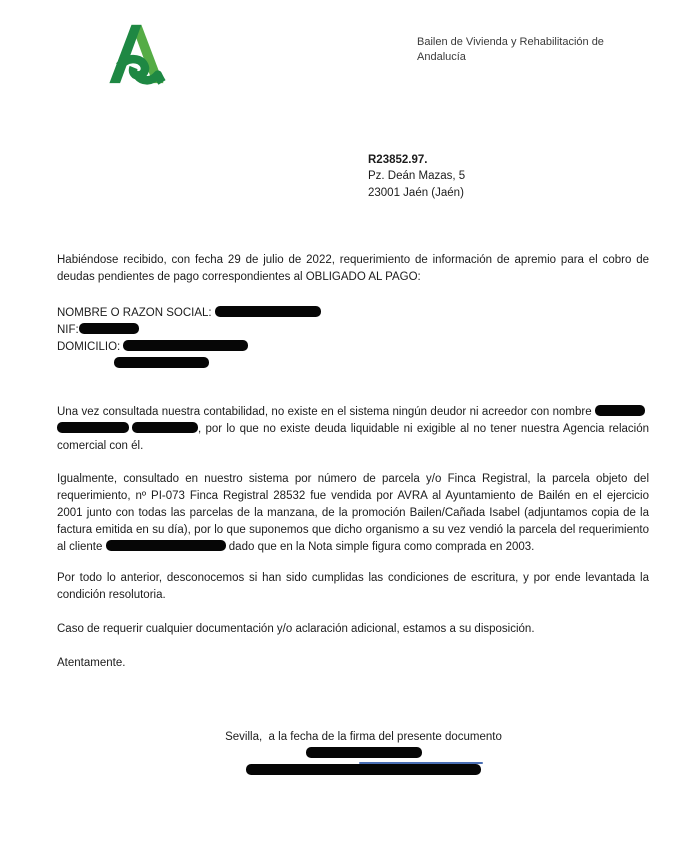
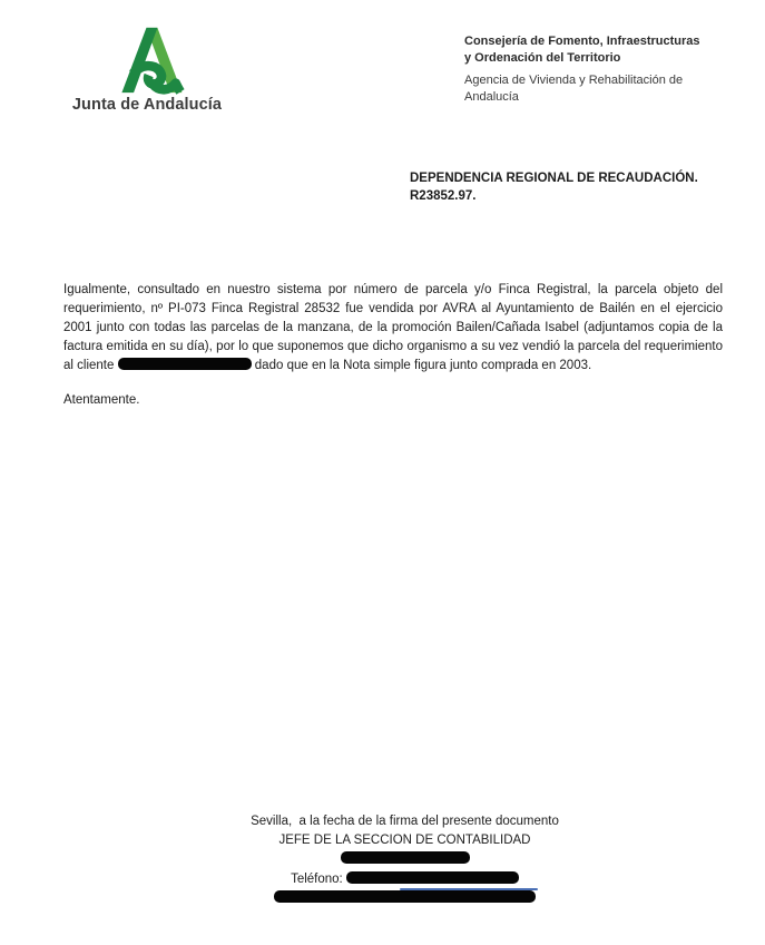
+ Junta de Andalucía
+ Consejería de Fomento, Infraestructuras
+ y Ordenación del Territorio
- Bailen de Vivienda y Rehabilitación de Andalucía
+ Agencia de Vivienda y Rehabilitación de Andalucía
+ DEPENDENCIA REGIONAL DE RECAUDACIÓN.
  R23852.97.
- Pz. Deán Mazas, 5
- 23001 Jaén (Jaén)
- Habiéndose recibido, con fecha 29 de julio de 2022, requerimiento de información de apremio para el cobro de deudas pendientes de pago correspondientes al OBLIGADO AL PAGO:
- NOMBRE O RAZON SOCIAL:
- NIF:
- DOMICILIO:
- Una vez consultada nuestra contabilidad, no existe en el sistema ningún deudor ni acreedor con nombre , por lo que no existe deuda liquidable ni exigible al no tener nuestra Agencia relación comercial con él.
- Igualmente, consultado en nuestro sistema por número de parcela y/o Finca Registral, la parcela objeto del requerimiento, nº PI-073 Finca Registral 28532 fue vendida por AVRA al Ayuntamiento de Bailén en el ejercicio 2001 junto con todas las parcelas de la manzana, de la promoción Bailen/Cañada Isabel (adjuntamos copia de la factura emitida en su día), por lo que suponemos que dicho organismo a su vez vendió la parcela del requerimiento al cliente dado que en la Nota simple figura como comprada en 2003.
+ Igualmente, consultado en nuestro sistema por número de parcela y/o Finca Registral, la parcela objeto del requerimiento, nº PI-073 Finca Registral 28532 fue vendida por AVRA al Ayuntamiento de Bailén en el ejercicio 2001 junto con todas las parcelas de la manzana, de la promoción Bailen/Cañada Isabel (adjuntamos copia de la factura emitida en su día), por lo que suponemos que dicho organismo a su vez vendió la parcela del requerimiento al cliente dado que en la Nota simple figura junto comprada en 2003.
- Por todo lo anterior, desconocemos si han sido cumplidas las condiciones de escritura, y por ende levantada la condición resolutoria.
- Caso de requerir cualquier documentación y/o aclaración adicional, estamos a su disposición.
  Atentamente.
  Sevilla, a la fecha de la firma del presente documento
+ JEFE DE LA SECCION DE CONTABILIDAD
+ Teléfono:
